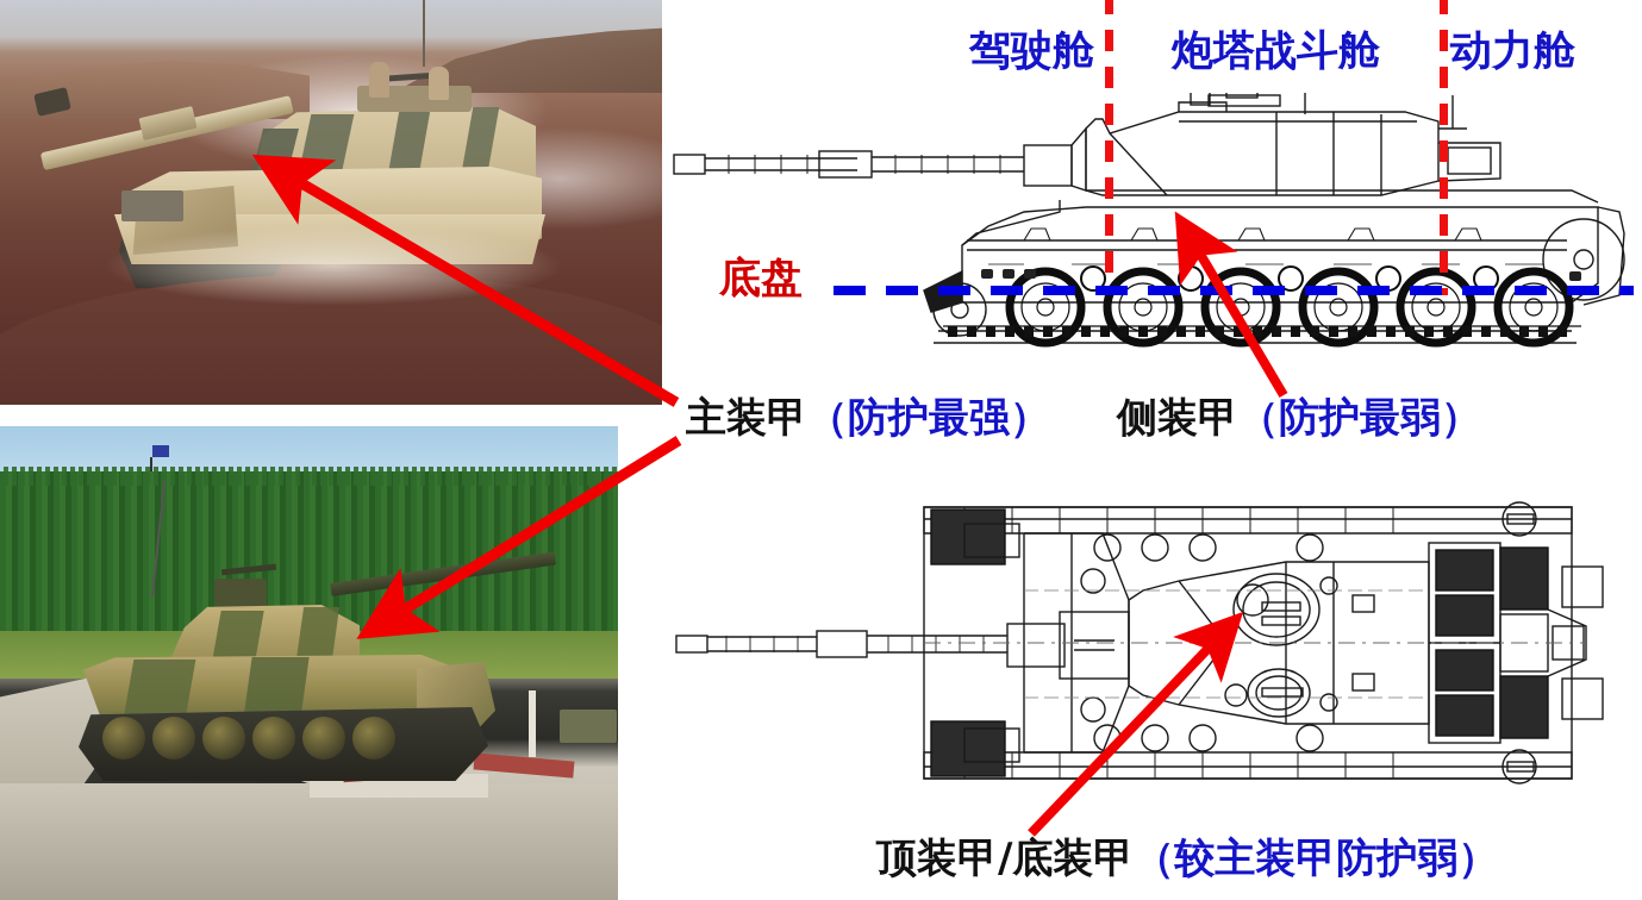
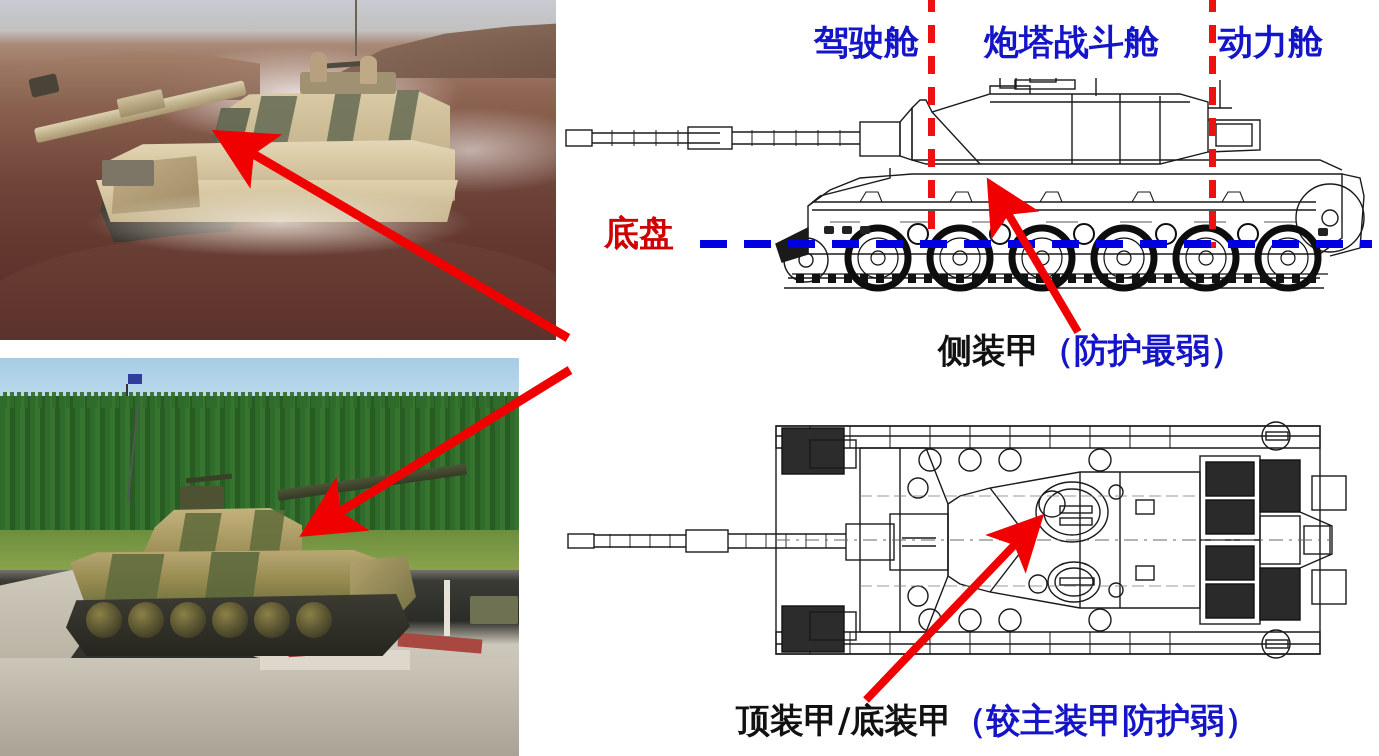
  驾驶舱
  炮塔战斗舱
  动力舱
  底盘
- 主装甲（防护最强）
  侧装甲（防护最弱）
  顶装甲/底装甲（较主装甲防护弱）
